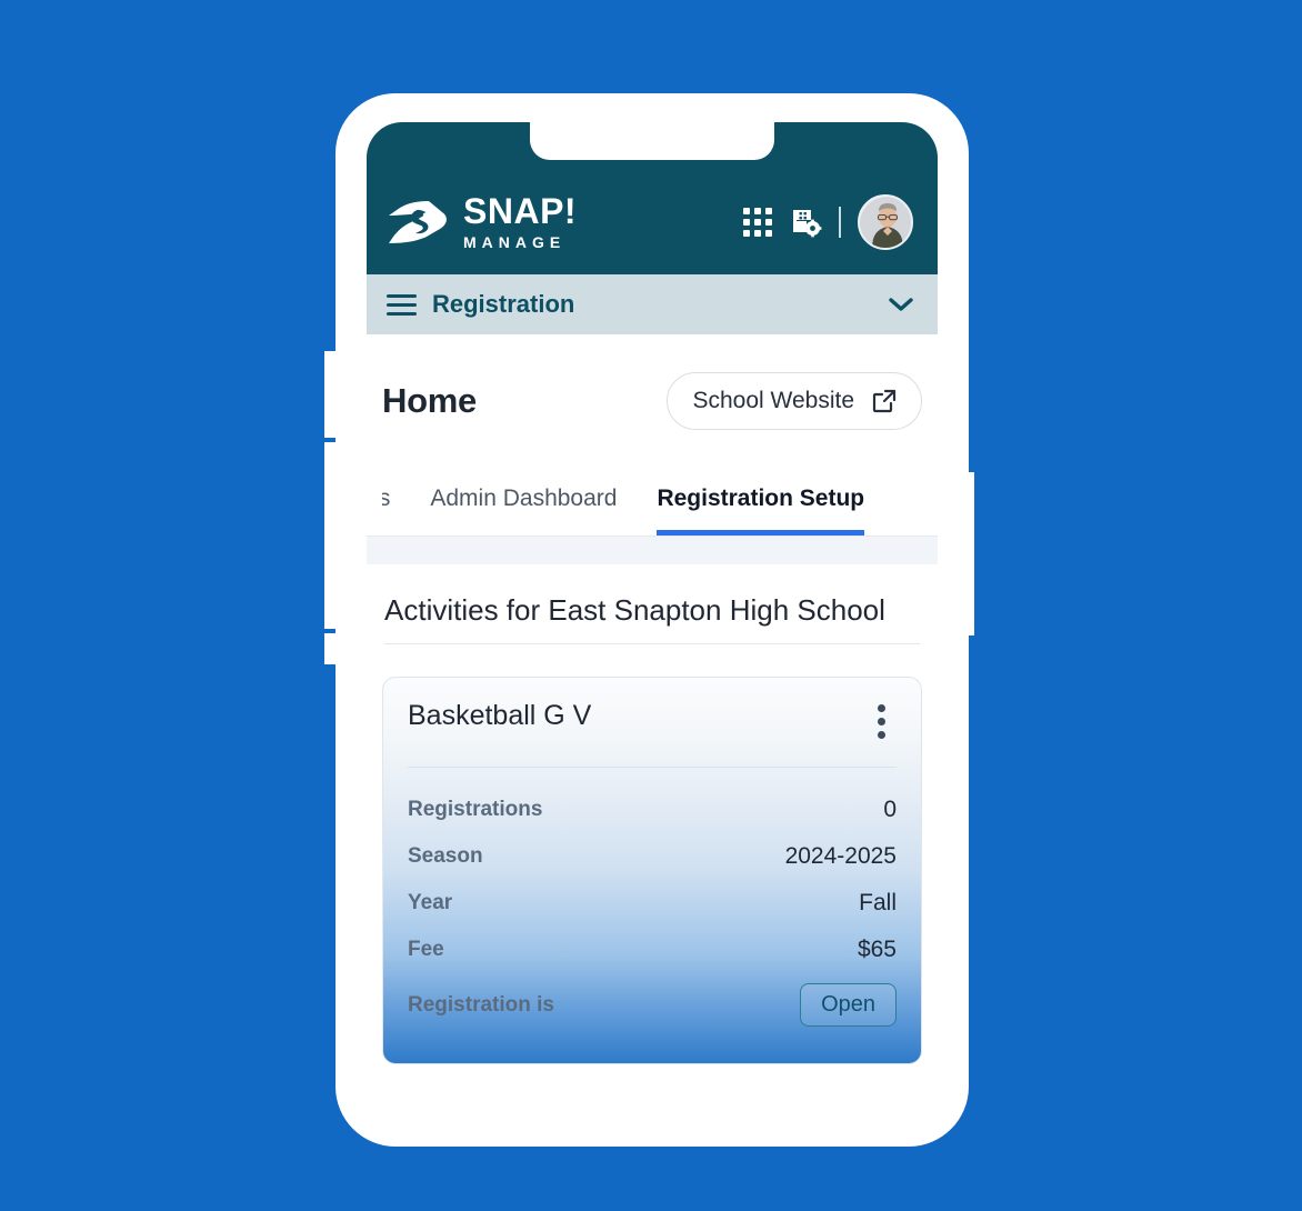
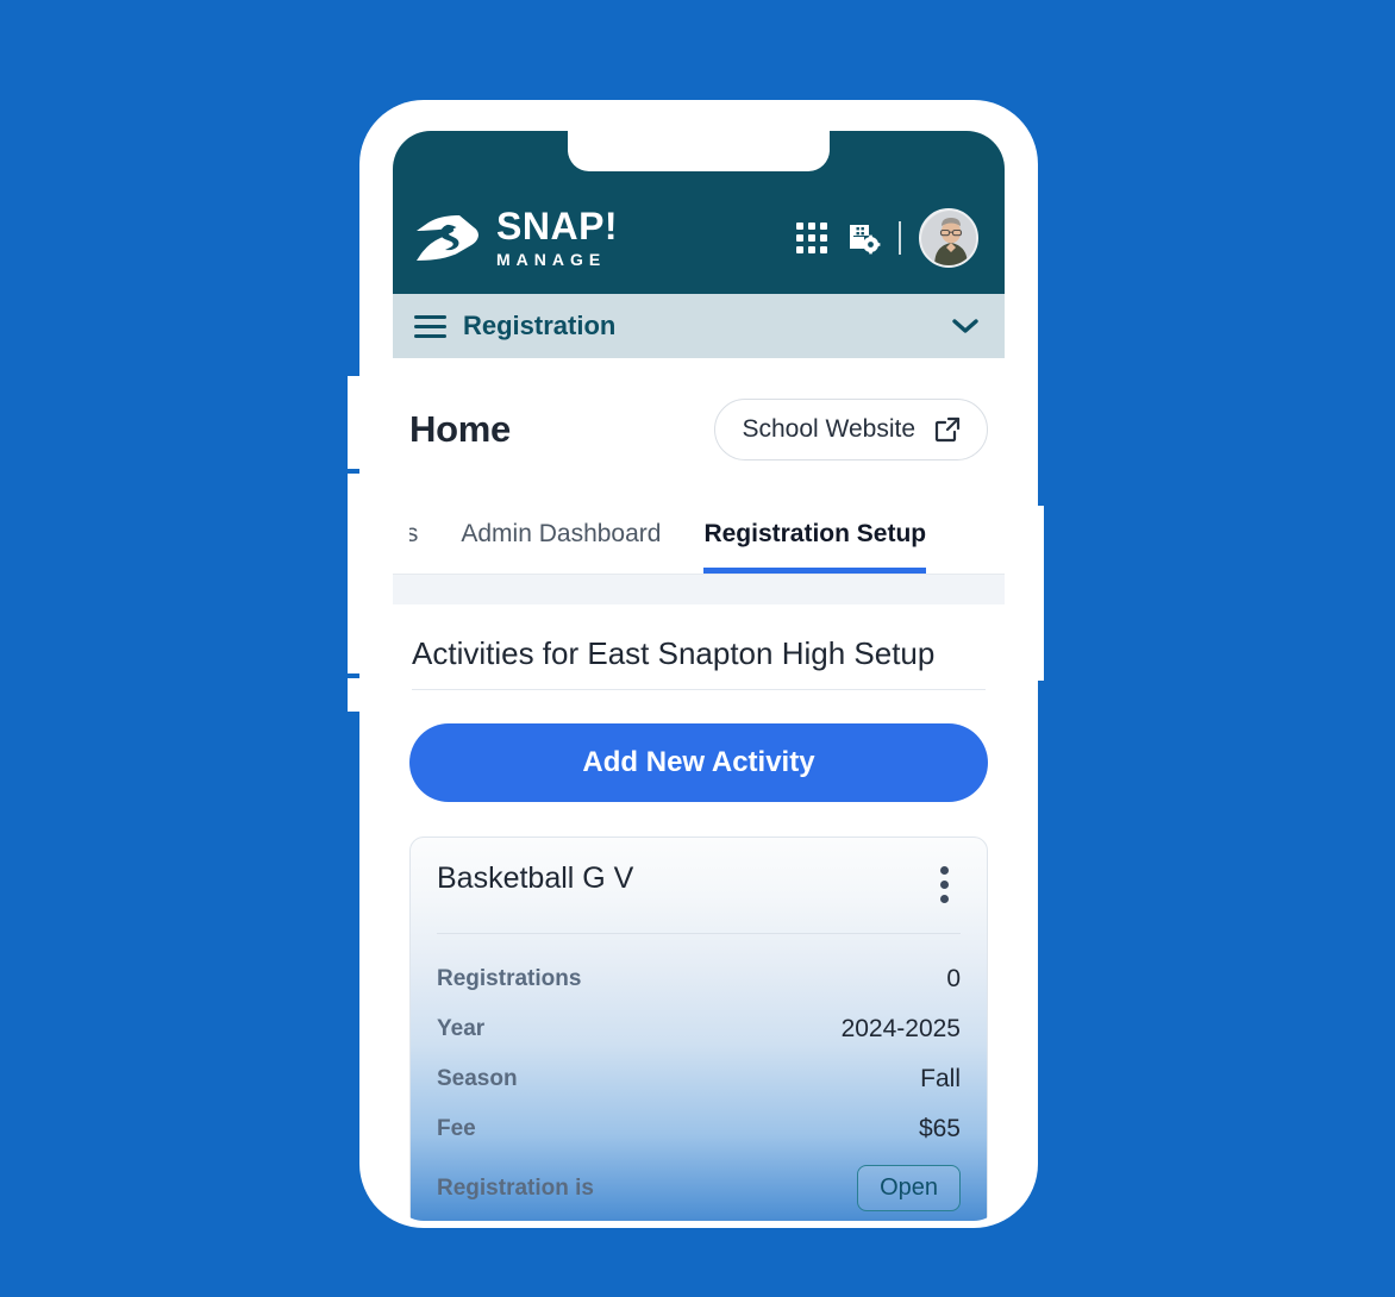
  SNAP!
  MANAGE
  Registration
  Home
  School Website
  Admin Dashboard
  Registration Setup
- Activities for East Snapton High School
+ Activities for East Snapton High Setup
+ Add New Activity
  Basketball G V
  Registrations
  0
- Season
+ Year
  2024-2025
- Year
+ Season
  Fall
  Fee
  $65
  Registration is
  Open
